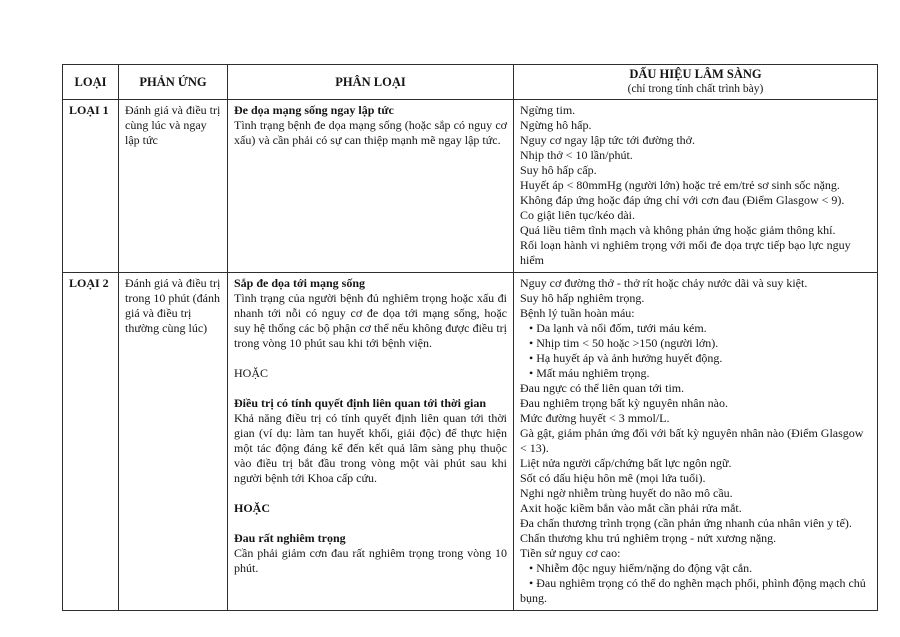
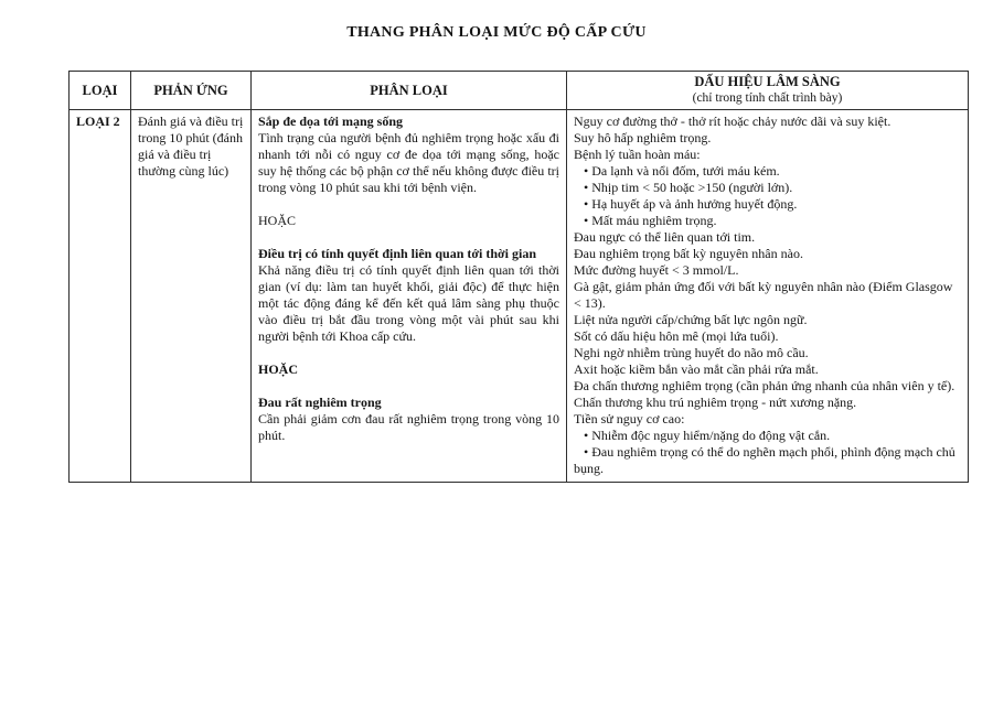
+ THANG PHÂN LOẠI MỨC ĐỘ CẤP CỨU
  LOẠI	PHẢN ỨNG	PHÂN LOẠI	DẤU HIỆU LÂM SÀNG (chỉ trong tính chất trình bày)
- LOẠI 1	Đánh giá và điều trị cùng lúc và ngay lập tức	Đe dọa mạng sống ngay lập tứcTình trạng bệnh đe dọa mạng sống (hoặc sắp có nguy cơ xấu) và cần phải có sự can thiệp mạnh mẽ ngay lập tức.	Ngừng tim.Ngừng hô hấp.Nguy cơ ngay lập tức tới đường thở.Nhịp thở < 10 lần/phút.Suy hô hấp cấp.Huyết áp < 80mmHg (người lớn) hoặc trẻ em/trẻ sơ sinh sốc nặng.Không đáp ứng hoặc đáp ứng chỉ với cơn đau (Điểm Glasgow < 9).Co giật liên tục/kéo dài.Quá liều tiêm tĩnh mạch và không phản ứng hoặc giảm thông khí.Rối loạn hành vi nghiêm trọng với mối đe dọa trực tiếp bạo lực nguy hiểm
- LOẠI 2	Đánh giá và điều trị trong 10 phút (đánh giá và điều trị thường cùng lúc)	Sắp đe dọa tới mạng sốngTình trạng của người bệnh đủ nghiêm trọng hoặc xấu đi nhanh tới nỗi có nguy cơ đe dọa tới mạng sống, hoặc suy hệ thống các bộ phận cơ thể nếu không được điều trị trong vòng 10 phút sau khi tới bệnh viện.HOẶCĐiều trị có tính quyết định liên quan tới thời gianKhả năng điều trị có tính quyết định liên quan tới thời gian (ví dụ: làm tan huyết khối, giải độc) để thực hiện một tác động đáng kể đến kết quả lâm sàng phụ thuộc vào điều trị bắt đầu trong vòng một vài phút sau khi người bệnh tới Khoa cấp cứu.HOẶCĐau rất nghiêm trọngCần phải giảm cơn đau rất nghiêm trọng trong vòng 10 phút.	Nguy cơ đường thở - thở rít hoặc chảy nước dãi và suy kiệt.Suy hô hấp nghiêm trọng.Bệnh lý tuần hoàn máu:• Da lạnh và nổi đốm, tưới máu kém.• Nhịp tim < 50 hoặc >150 (người lớn).• Hạ huyết áp và ảnh hưởng huyết động.• Mất máu nghiêm trọng.Đau ngực có thể liên quan tới tim.Đau nghiêm trọng bất kỳ nguyên nhân nào.Mức đường huyết < 3 mmol/L.Gà gật, giảm phản ứng đối với bất kỳ nguyên nhân nào (Điểm Glasgow < 13).Liệt nửa người cấp/chứng bất lực ngôn ngữ.Sốt có dấu hiệu hôn mê (mọi lứa tuổi).Nghi ngờ nhiễm trùng huyết do não mô cầu.Axit hoặc kiềm bắn vào mắt cần phải rửa mắt.Đa chấn thương trình trọng (cần phản ứng nhanh của nhân viên y tế).Chấn thương khu trú nghiêm trọng - nứt xương nặng.Tiền sử nguy cơ cao:• Nhiễm độc nguy hiểm/nặng do động vật cắn.• Đau nghiêm trọng có thể do nghẽn mạch phổi, phình động mạch chủ bụng.
+ LOẠI 2	Đánh giá và điều trị trong 10 phút (đánh giá và điều trị thường cùng lúc)	Sắp đe dọa tới mạng sốngTình trạng của người bệnh đủ nghiêm trọng hoặc xấu đi nhanh tới nỗi có nguy cơ đe dọa tới mạng sống, hoặc suy hệ thống các bộ phận cơ thể nếu không được điều trị trong vòng 10 phút sau khi tới bệnh viện.HOẶCĐiều trị có tính quyết định liên quan tới thời gianKhả năng điều trị có tính quyết định liên quan tới thời gian (ví dụ: làm tan huyết khối, giải độc) để thực hiện một tác động đáng kể đến kết quả lâm sàng phụ thuộc vào điều trị bắt đầu trong vòng một vài phút sau khi người bệnh tới Khoa cấp cứu.HOẶCĐau rất nghiêm trọngCần phải giảm cơn đau rất nghiêm trọng trong vòng 10 phút.	Nguy cơ đường thở - thở rít hoặc chảy nước dãi và suy kiệt.Suy hô hấp nghiêm trọng.Bệnh lý tuần hoàn máu:• Da lạnh và nổi đốm, tưới máu kém.• Nhịp tim < 50 hoặc >150 (người lớn).• Hạ huyết áp và ảnh hưởng huyết động.• Mất máu nghiêm trọng.Đau ngực có thể liên quan tới tim.Đau nghiêm trọng bất kỳ nguyên nhân nào.Mức đường huyết < 3 mmol/L.Gà gật, giảm phản ứng đối với bất kỳ nguyên nhân nào (Điểm Glasgow < 13).Liệt nửa người cấp/chứng bất lực ngôn ngữ.Sốt có dấu hiệu hôn mê (mọi lứa tuổi).Nghi ngờ nhiễm trùng huyết do não mô cầu.Axit hoặc kiềm bắn vào mắt cần phải rửa mắt.Đa chấn thương nghiêm trọng (cần phản ứng nhanh của nhân viên y tế).Chấn thương khu trú nghiêm trọng - nứt xương nặng.Tiền sử nguy cơ cao:• Nhiễm độc nguy hiểm/nặng do động vật cắn.• Đau nghiêm trọng có thể do nghẽn mạch phổi, phình động mạch chủ bụng.
